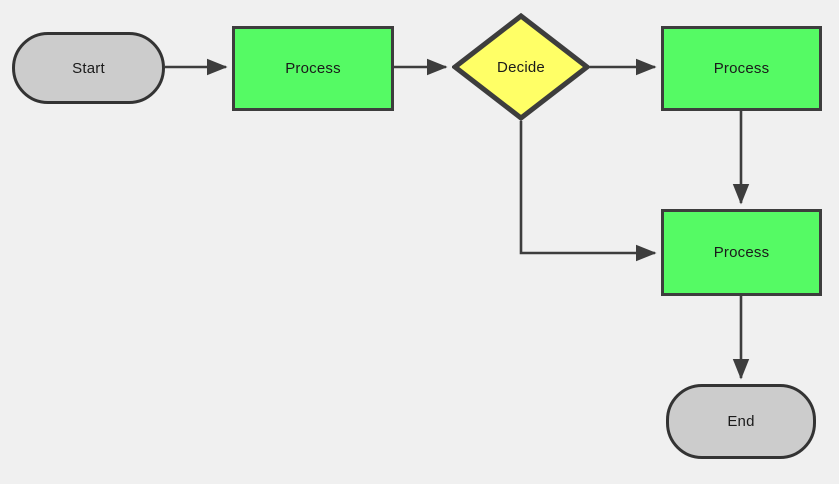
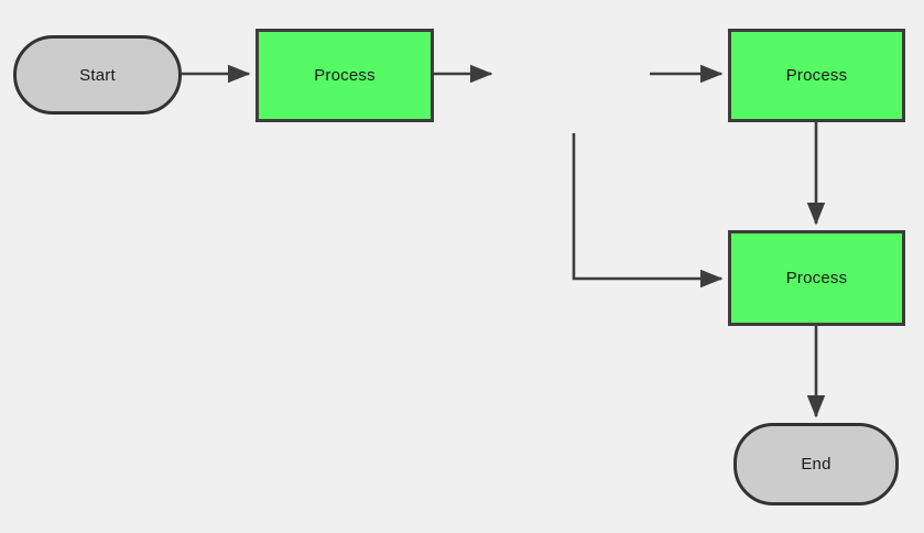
  Start
  Process
- Decide
  Process
  Process
  End
